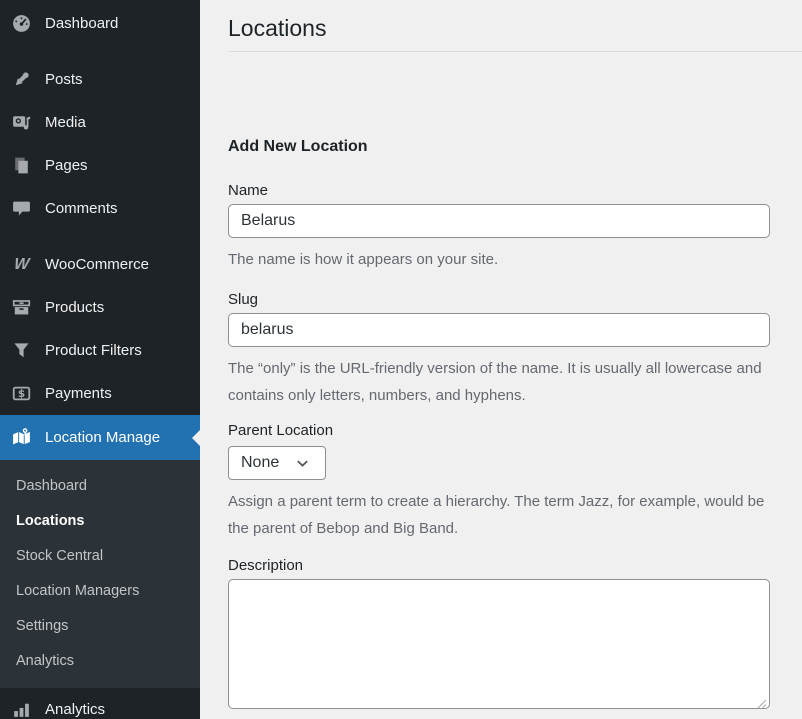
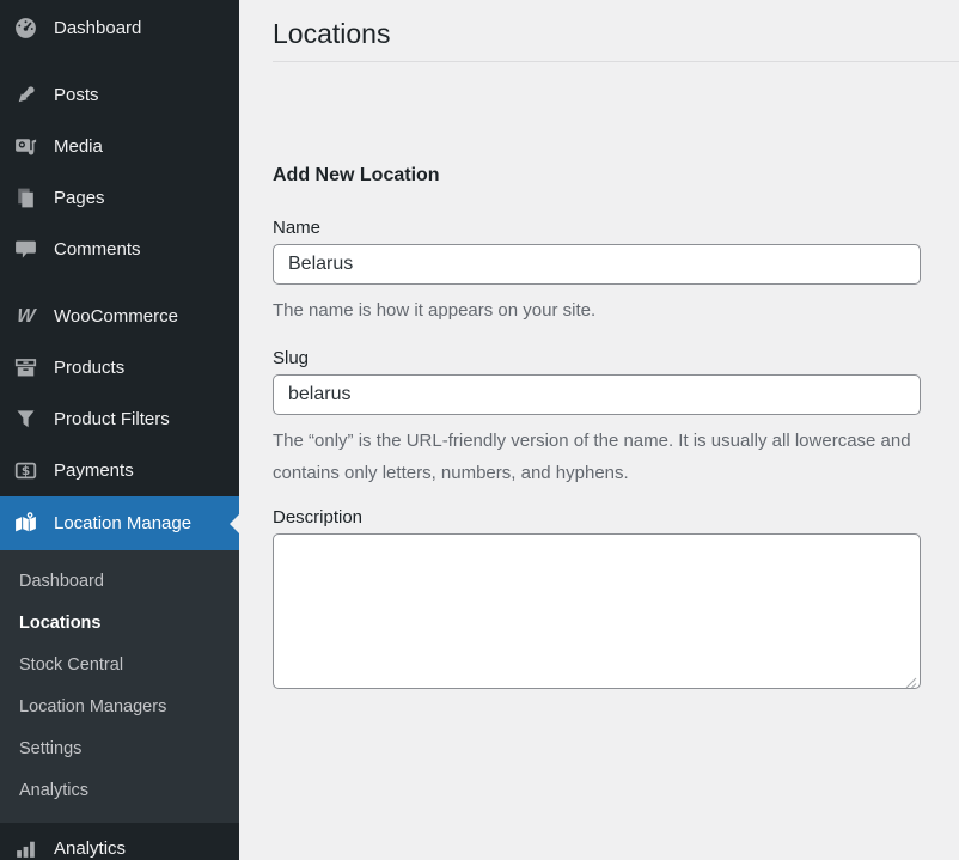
  Dashboard
  Posts
  Media
  Pages
  Comments
  WooCommerce
  Products
  Product Filters
  $
  Payments
  Location Manage
  Dashboard
  Locations
  Stock Central
  Location Managers
  Settings
  Analytics
  Analytics
  Locations
  Add New Location
  Name
  Belarus
  The name is how it appears on your site.
  Slug
  belarus
  The “only” is the URL-friendly version of the name. It is usually all lowercase and contains only letters, numbers, and hyphens.
- Parent Location
- None
- Assign a parent term to create a hierarchy. The term Jazz, for example, would be the parent of Bebop and Big Band.
  Description
